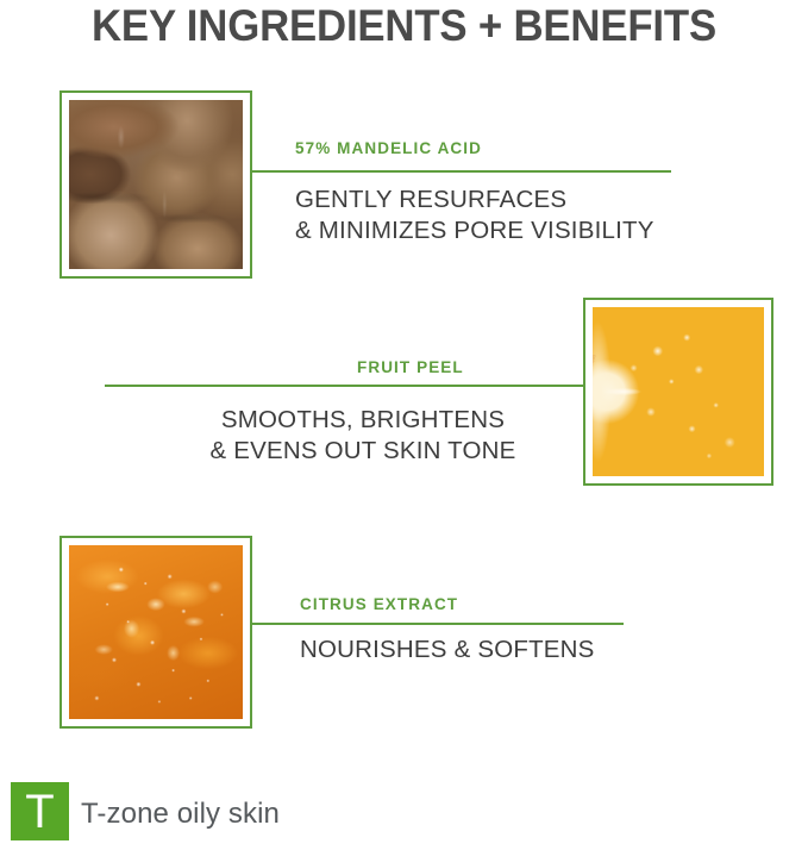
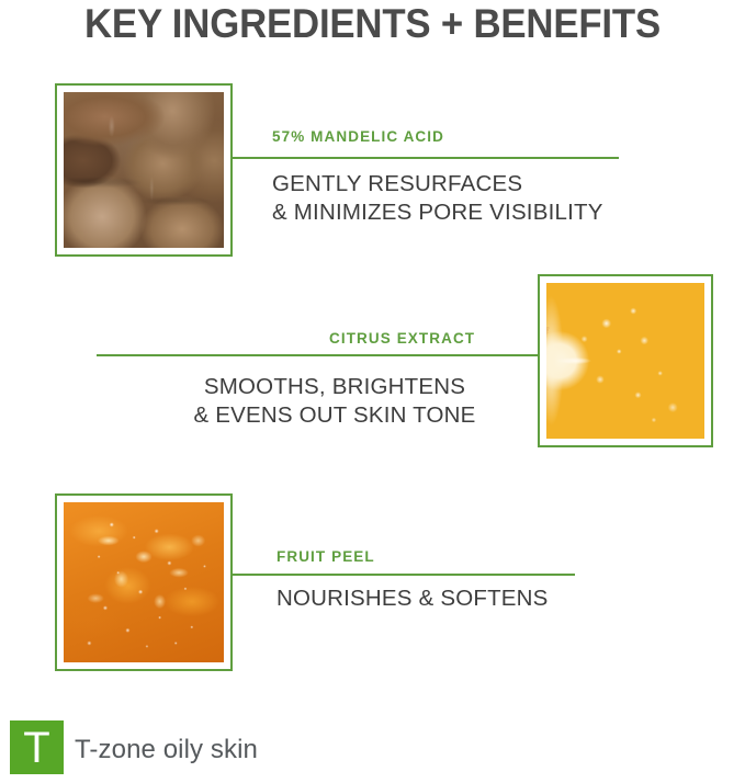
  KEY INGREDIENTS + BENEFITS
  57% MANDELIC ACID
  GENTLY RESURFACES
  & MINIMIZES PORE VISIBILITY
- FRUIT PEEL
+ CITRUS EXTRACT
  SMOOTHS, BRIGHTENS
  & EVENS OUT SKIN TONE
- CITRUS EXTRACT
+ FRUIT PEEL
  NOURISHES & SOFTENS
  T
  T-zone oily skin
